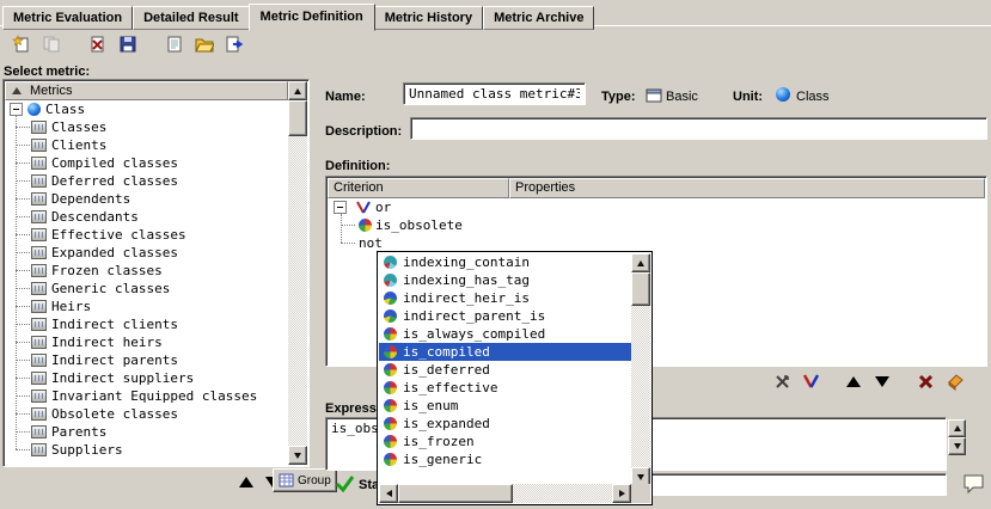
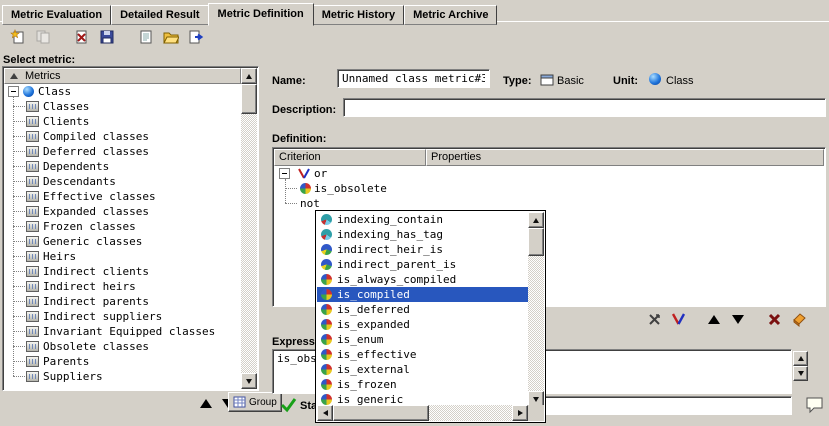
  Metric Evaluation
  Detailed Result
  Metric Definition
  Metric History
  Metric Archive
  Select metric:
  Metrics
  Class
  Classes
  Clients
  Compiled classes
  Deferred classes
  Dependents
  Descendants
  Effective classes
  Expanded classes
  Frozen classes
  Generic classes
  Heirs
  Indirect clients
  Indirect heirs
  Indirect parents
  Indirect suppliers
  Invariant Equipped classes
  Obsolete classes
  Parents
  Suppliers
  Group
  Name:
  Unnamed class metric#3
  Type:
  Basic
  Unit:
  Class
  Description:
  Definition:
  Criterion
  Properties
  or
  is_obsolete
  not
  indexing_contain
  indexing_has_tag
  indirect_heir_is
  indirect_parent_is
  is_always_compiled
  is_compiled
  is_deferred
- is_effective
+ is_expanded
  is_enum
- is_expanded
+ is_effective
+ is_external
  is_frozen
  is_generic
